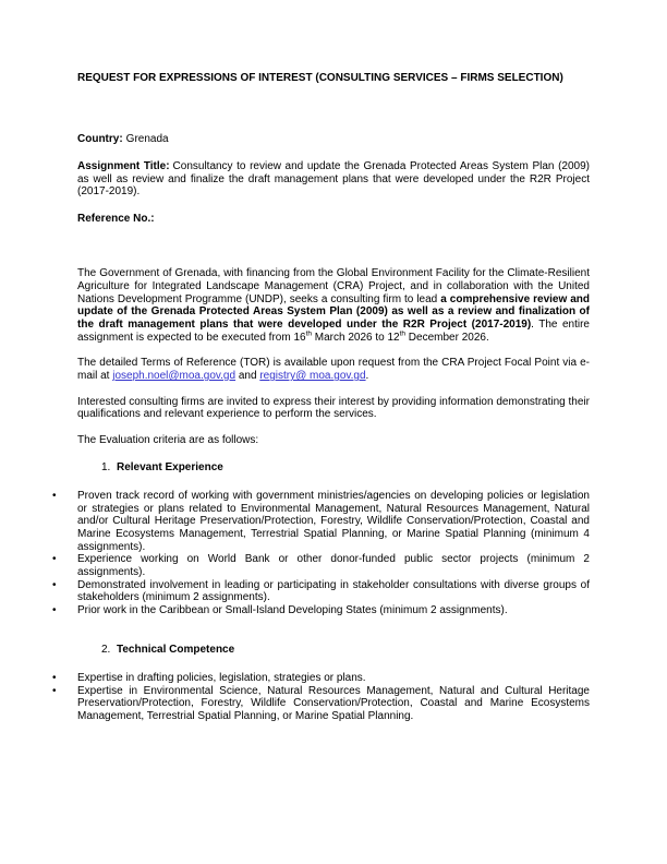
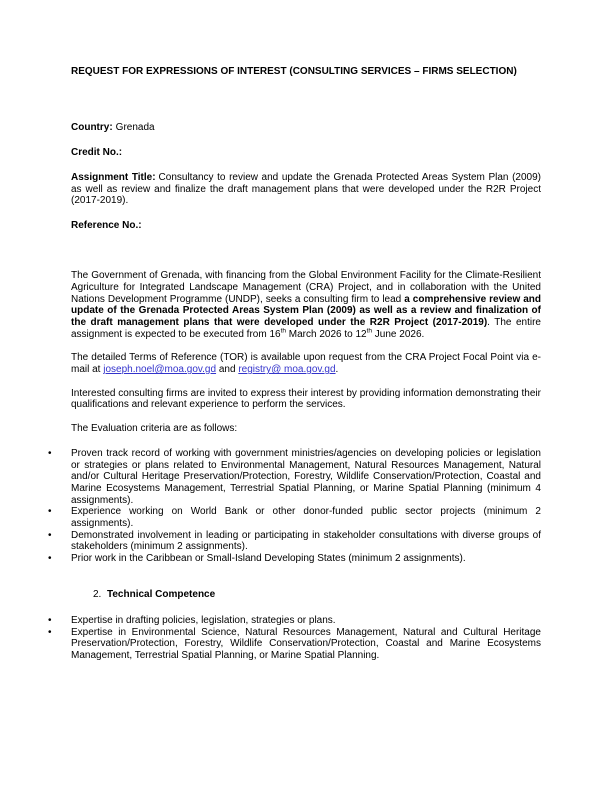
  REQUEST FOR EXPRESSIONS OF INTEREST (CONSULTING SERVICES – FIRMS SELECTION)
  Country: Grenada
+ Credit No.:
  Assignment Title: Consultancy to review and update the Grenada Protected Areas System Plan (2009) as well as review and finalize the draft management plans that were developed under the R2R Project (2017-2019).
  Reference No.:
- The Government of Grenada, with financing from the Global Environment Facility for the Climate-Resilient Agriculture for Integrated Landscape Management (CRA) Project, and in collaboration with the United Nations Development Programme (UNDP), seeks a consulting firm to lead a comprehensive review and update of the Grenada Protected Areas System Plan (2009) as well as a review and finalization of the draft management plans that were developed under the R2R Project (2017-2019). The entire assignment is expected to be executed from 16 March 2026 to 12 December 2026.
+ The Government of Grenada, with financing from the Global Environment Facility for the Climate-Resilient Agriculture for Integrated Landscape Management (CRA) Project, and in collaboration with the United Nations Development Programme (UNDP), seeks a consulting firm to lead a comprehensive review and update of the Grenada Protected Areas System Plan (2009) as well as a review and finalization of the draft management plans that were developed under the R2R Project (2017-2019). The entire assignment is expected to be executed from 16 March 2026 to 12 June 2026.
  The detailed Terms of Reference (TOR) is available upon request from the CRA Project Focal Point via e-mail at joseph.noel@moa.gov.gd and registry@ moa.gov.gd.
  Interested consulting firms are invited to express their interest by providing information demonstrating their qualifications and relevant experience to perform the services.
  The Evaluation criteria are as follows:
- 1. Relevant Experience
  •
  Proven track record of working with government ministries/agencies on developing policies or legislation or strategies or plans related to Environmental Management, Natural Resources Management, Natural and/or Cultural Heritage Preservation/Protection, Forestry, Wildlife Conservation/Protection, Coastal and Marine Ecosystems Management, Terrestrial Spatial Planning, or Marine Spatial Planning (minimum 4 assignments).
  •
  Experience working on World Bank or other donor-funded public sector projects (minimum 2 assignments).
  •
  Demonstrated involvement in leading or participating in stakeholder consultations with diverse groups of stakeholders (minimum 2 assignments).
  •
  Prior work in the Caribbean or Small-Island Developing States (minimum 2 assignments).
  2. Technical Competence
  •
  Expertise in drafting policies, legislation, strategies or plans.
  •
  Expertise in Environmental Science, Natural Resources Management, Natural and Cultural Heritage Preservation/Protection, Forestry, Wildlife Conservation/Protection, Coastal and Marine Ecosystems Management, Terrestrial Spatial Planning, or Marine Spatial Planning.
